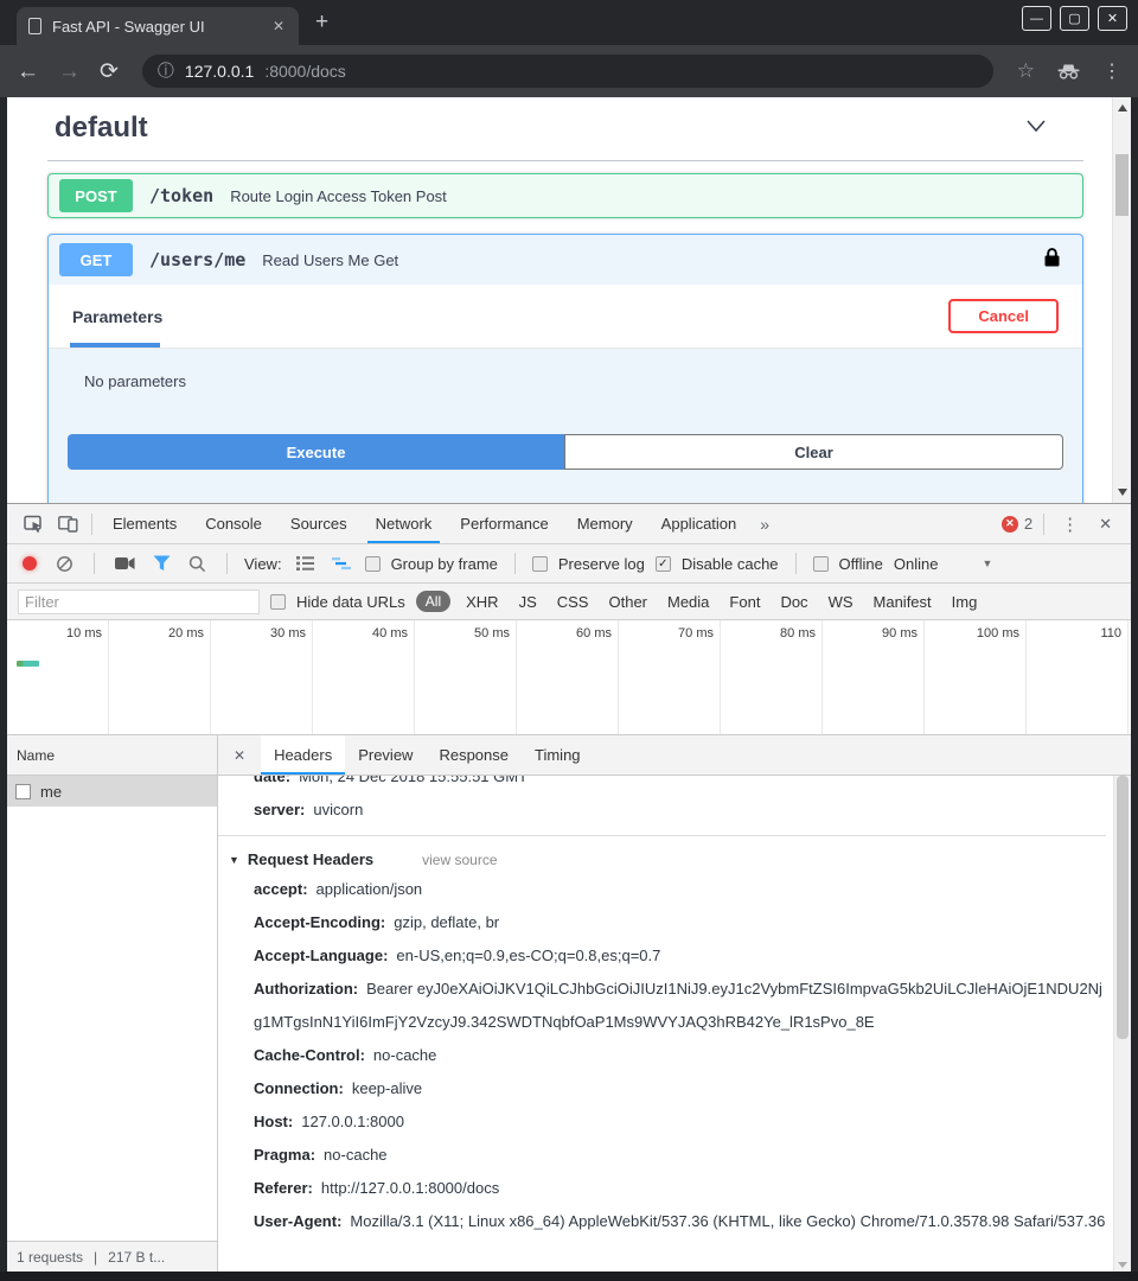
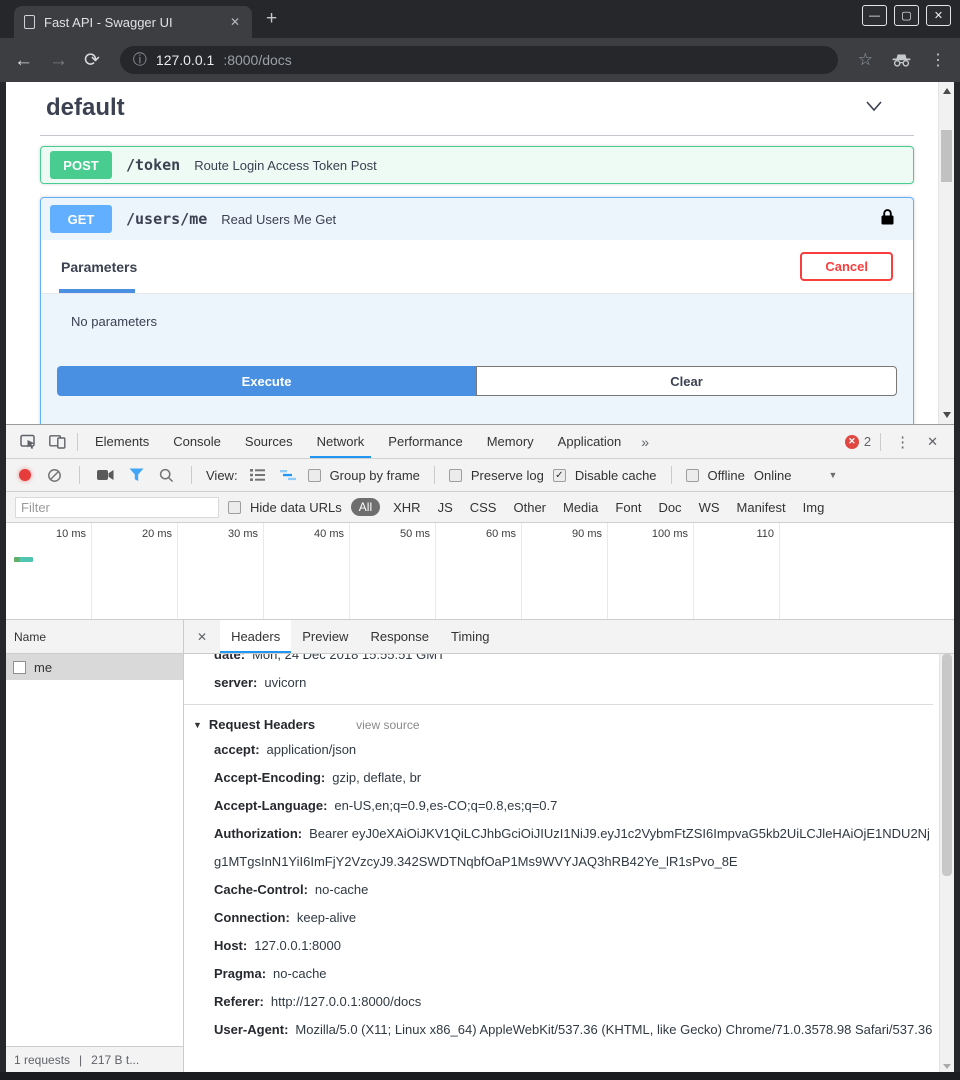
  Fast API - Swagger UI
  ✕
  +
  —
  ▢
  ✕
  ←
  →
  ⟳
  ⓘ
  127.0.0.1
  :8000/docs
  ☆
  ⋮
  default
  POST
  /token
  Route Login Access Token Post
  GET
  /users/me
  Read Users Me Get
  Parameters
  Cancel
  No parameters
  Execute
  Clear
  Elements
  Console
  Sources
  Network
  Performance
  Memory
  Application
  »
  ✕
  2
  ⋮
  ✕
  View:
  Group by frame
  Preserve log
  ✓
  Disable cache
  Offline
  Online
  ▼
  Filter
  Hide data URLs
  All
  XHR
  JS
  CSS
  Other
  Media
  Font
  Doc
  WS
  Manifest
  Img
  10 ms
  20 ms
  30 ms
  40 ms
  50 ms
  60 ms
- 70 ms
- 80 ms
  90 ms
  100 ms
  110
  Name
  me
  1 requests
  |
  217 B t...
  ✕
  Headers
  Preview
  Response
  Timing
  date Mon, 24 Dec 2018 15:55:51 GMT
  server uvicorn
  ▼
  Request Headers
  view source
  accept application/json
  Accept-Encoding gzip, deflate, br
  Accept-Language en-US,en;q=0.9,es-CO;q=0.8,es;q=0.7
  Authorization Bearer eyJ0eXAiOiJKV1QiLCJhbGciOiJIUzI1NiJ9.eyJ1c2VybmFtZSI6ImpvaG5kb2UiLCJleHAiOjE1NDU2Njg1MTgsInN1YiI6ImFjY2VzcyJ9.342SWDTNqbfOaP1Ms9WVYJAQ3hRB42Ye_lR1sPvo_8E
  Cache-Control no-cache
  Connection keep-alive
  Host 127.0.0.1:8000
  Pragma no-cache
  Referer http://127.0.0.1:8000/docs
- User-Agent Mozilla/3.1 (X11; Linux x86_64) AppleWebKit/537.36 (KHTML, like Gecko) Chrome/71.0.3578.98 Safari/537.36
+ User-Agent Mozilla/5.0 (X11; Linux x86_64) AppleWebKit/537.36 (KHTML, like Gecko) Chrome/71.0.3578.98 Safari/537.36
